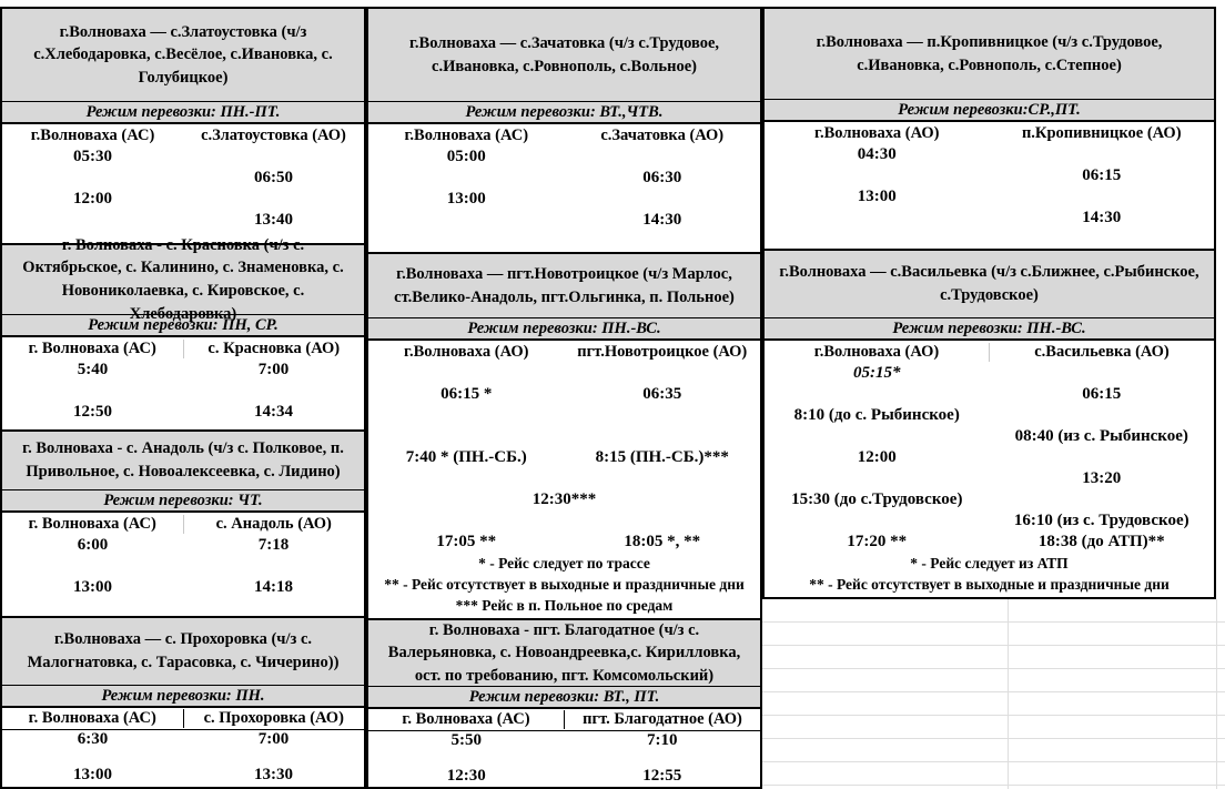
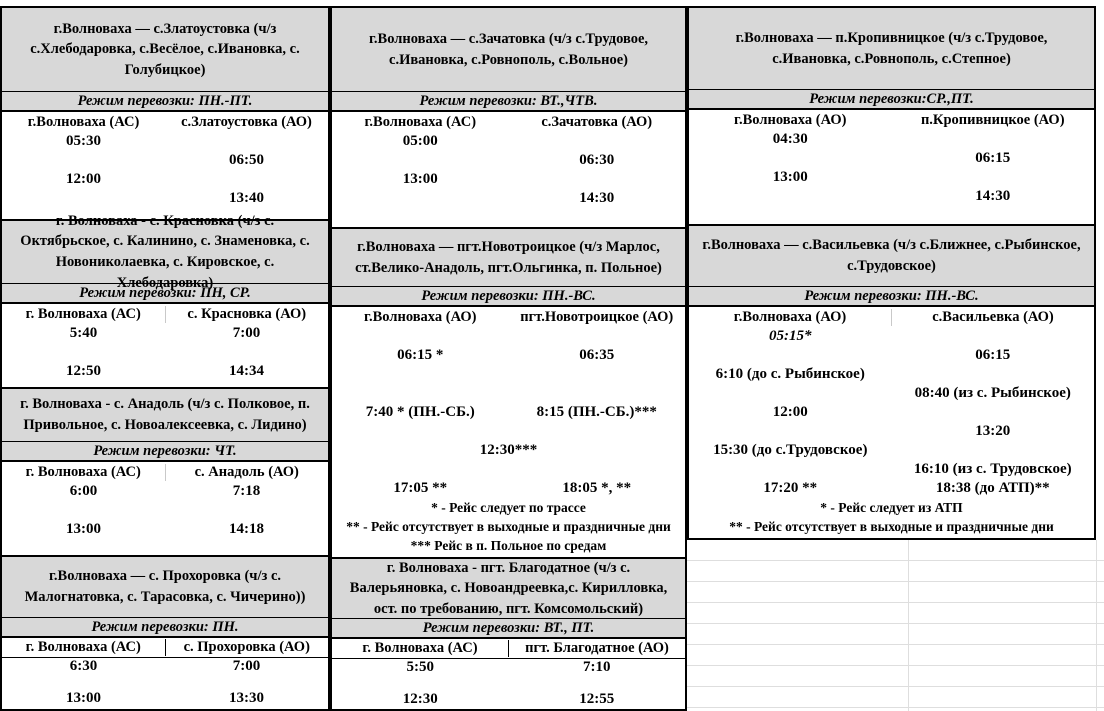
  г.Волноваха — с.Златоустовка (ч/з с.Хлебодаровка, с.Весёлое, с.Ивановка, с. Голубицкое)
  Режим перевозки: ПН.-ПТ.
  г.Волноваха (АС)
  с.Златоустовка (АО)
  05:30
  06:50
  12:00
  13:40
  г. Волноваха - с. Красновка (ч/з с. Октябрьское, с. Калинино, с. Знаменовка, с. Новониколаевка, с. Кировское, с. Хлебодаровка)
  Режим перевозки: ПН, СР.
  г. Волноваха (АС)
  с. Красновка (АО)
  5:40
  7:00
  12:50
  14:34
  г. Волноваха - с. Анадоль (ч/з с. Полковое, п. Привольное, с. Новоалексеевка, с. Лидино)
  Режим перевозки: ЧТ.
  г. Волноваха (АС)
  с. Анадоль (АО)
  6:00
  7:18
  13:00
  14:18
  г.Волноваха — с. Прохоровка (ч/з с. Малогнатовка, с. Тарасовка, с. Чичерино))
  Режим перевозки: ПН.
  г. Волноваха (АС)
  с. Прохоровка (АО)
  6:30
  7:00
  13:00
  13:30
  г.Волноваха — с.Зачатовка (ч/з с.Трудовое, с.Ивановка, с.Ровнополь, с.Вольное)
  Режим перевозки: ВТ.,ЧТВ.
  г.Волноваха (АС)
  с.Зачатовка (АО)
  05:00
  06:30
  13:00
  14:30
  г.Волноваха — пгт.Новотроицкое (ч/з Марлос, ст.Велико-Анадоль, пгт.Ольгинка, п. Польное)
  Режим перевозки: ПН.-ВС.
  г.Волноваха (АО)
  пгт.Новотроицкое (АО)
  06:15 *
  06:35
  7:40 * (ПН.-СБ.)
  8:15 (ПН.-СБ.)***
  12:30***
  17:05 **
  18:05 *, **
  * - Рейс следует по трассе
  ** - Рейс отсутствует в выходные и праздничные дни
  *** Рейс в п. Польное по средам
  г. Волноваха - пгт. Благодатное (ч/з с. Валерьяновка, с. Новоандреевка,с. Кирилловка, ост. по требованию, пгт. Комсомольский)
  Режим перевозки: ВТ., ПТ.
  г. Волноваха (АС)
  пгт. Благодатное (АО)
  5:50
  7:10
  12:30
  12:55
  г.Волноваха — п.Кропивницкое (ч/з с.Трудовое, с.Ивановка, с.Ровнополь, с.Степное)
  Режим перевозки:СР.,ПТ.
  г.Волноваха (АО)
  п.Кропивницкое (АО)
  04:30
  06:15
  13:00
  14:30
  г.Волноваха — с.Васильевка (ч/з с.Ближнее, с.Рыбинское, с.Трудовское)
  Режим перевозки: ПН.-ВС.
  г.Волноваха (АО)
  с.Васильевка (АО)
  05:15*
  06:15
- 8:10 (до с. Рыбинское)
+ 6:10 (до с. Рыбинское)
  08:40 (из с. Рыбинское)
  12:00
  13:20
  15:30 (до с.Трудовское)
  16:10 (из с. Трудовское)
  17:20 **
  18:38 (до АТП)**
  * - Рейс следует из АТП
  ** - Рейс отсутствует в выходные и праздничные дни
